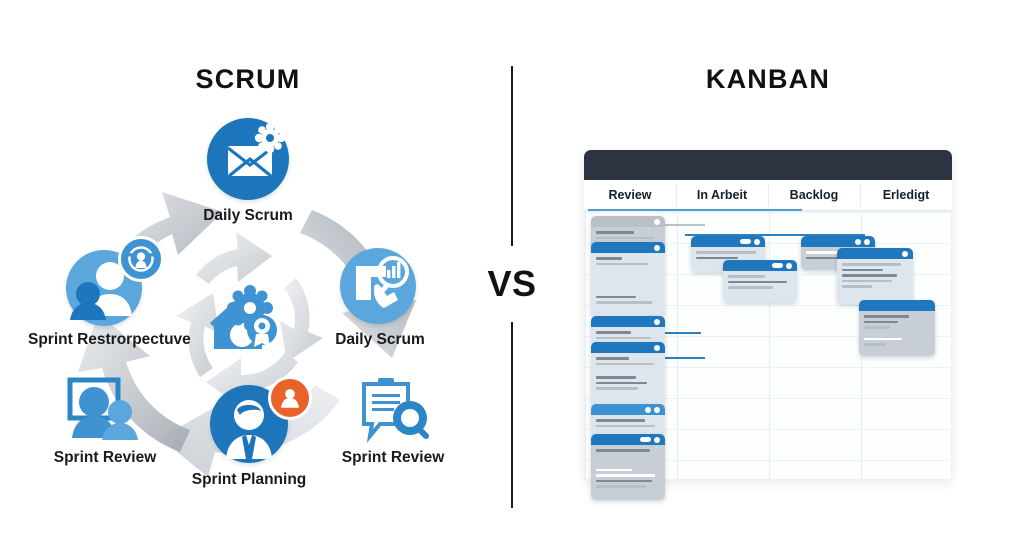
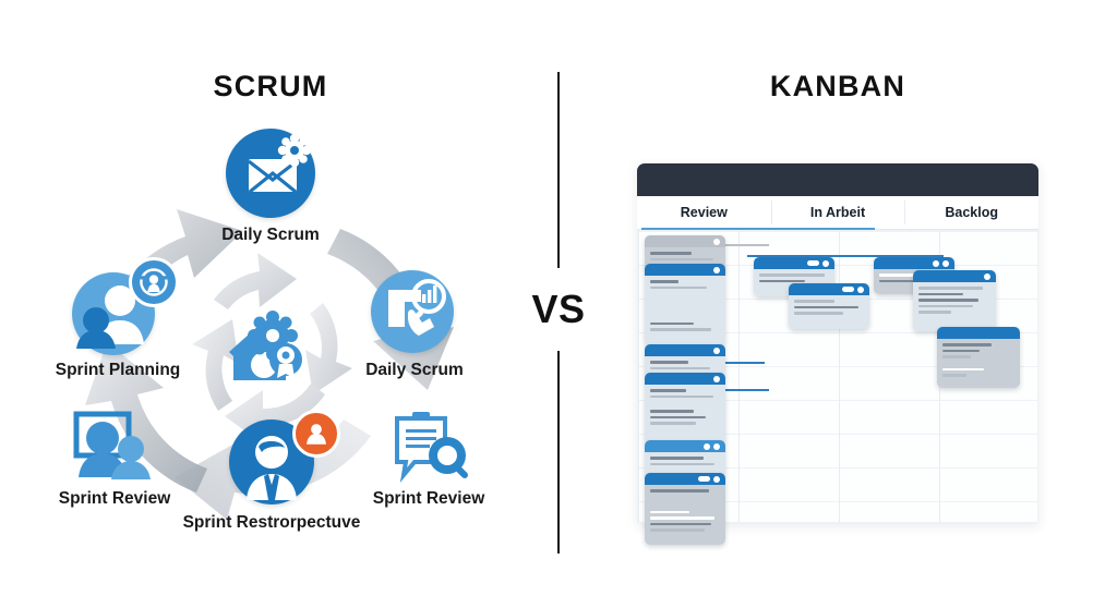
  SCRUM
  KANBAN
  VS
  Daily Scrum
  Daily Scrum
  Sprint Review
- Sprint Planning
+ Sprint Restrorpectuve
  Sprint Review
- Sprint Restrorpectuve
+ Sprint Planning
  Review
  In Arbeit
  Backlog
- Erledigt
